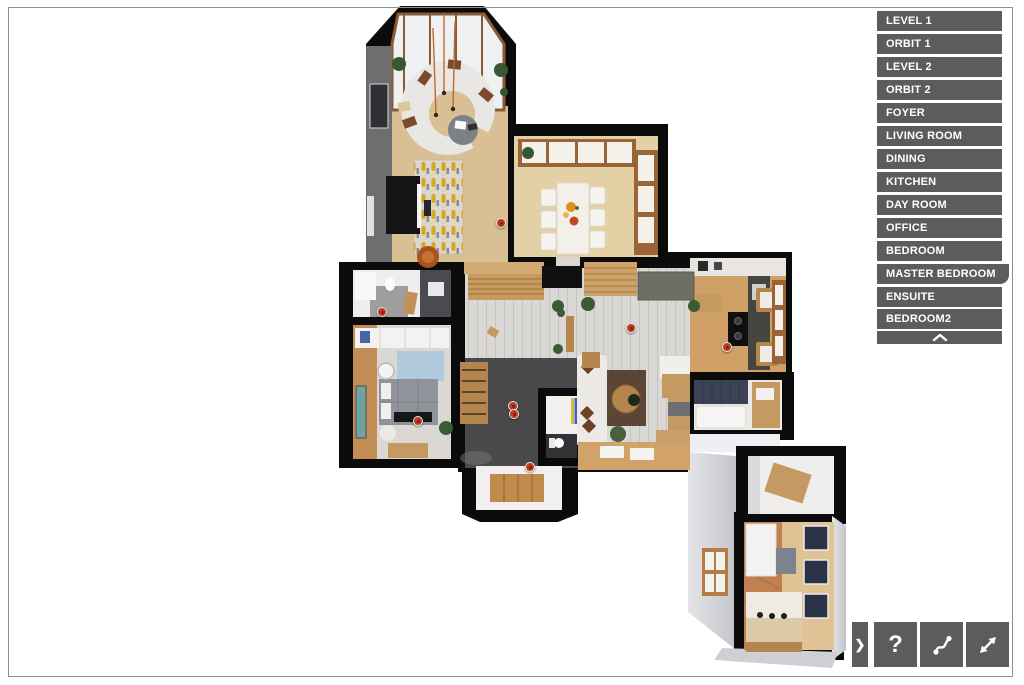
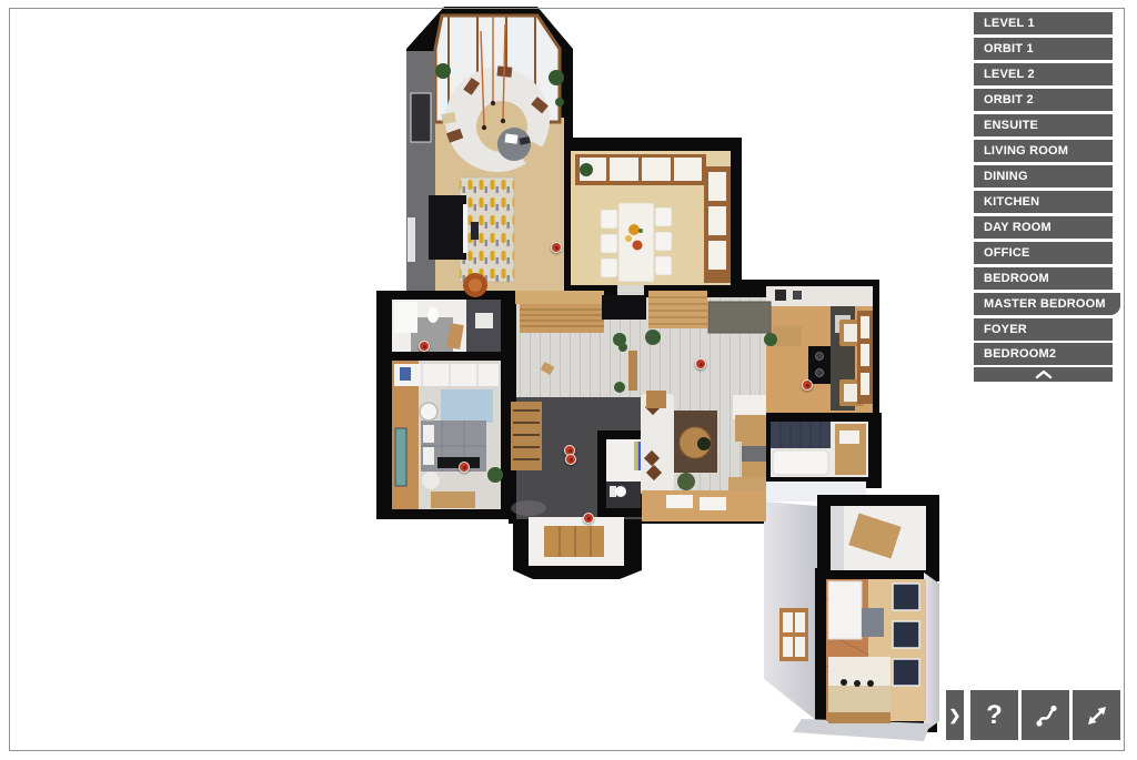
  LEVEL 1
  ORBIT 1
  LEVEL 2
  ORBIT 2
- FOYER
+ ENSUITE
  LIVING ROOM
  DINING
  KITCHEN
  DAY ROOM
  OFFICE
  BEDROOM
  MASTER BEDROOM
- ENSUITE
+ FOYER
  BEDROOM2
  ❯
  ?
